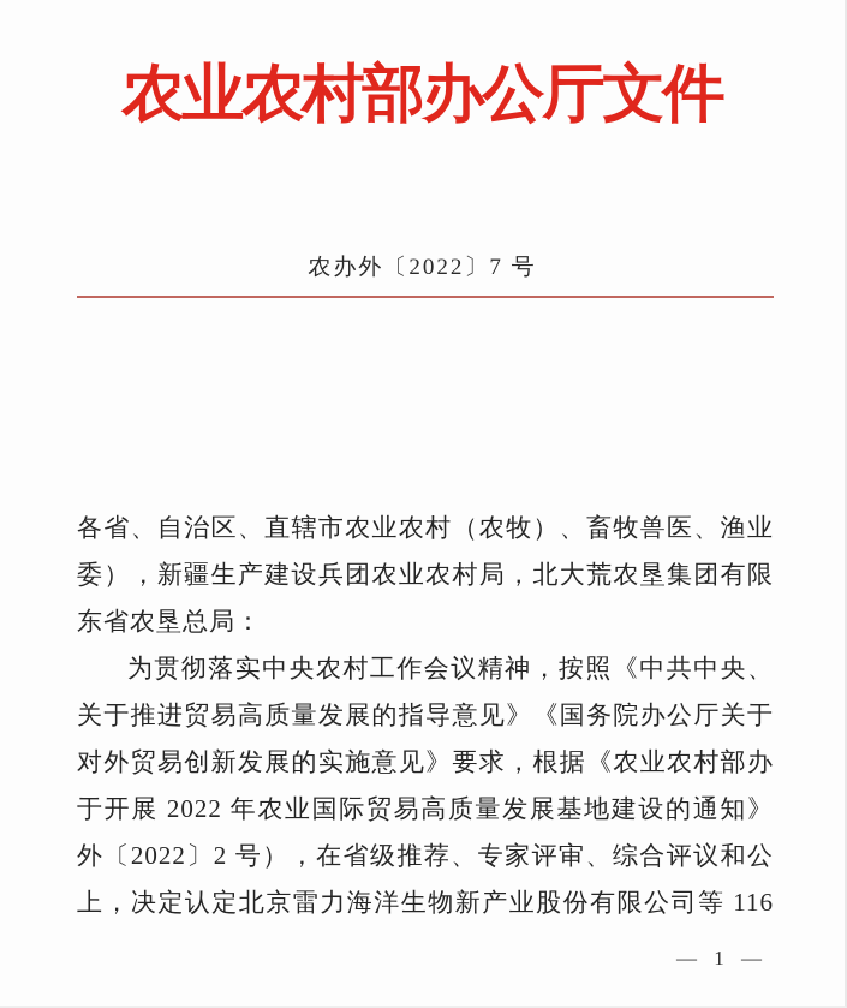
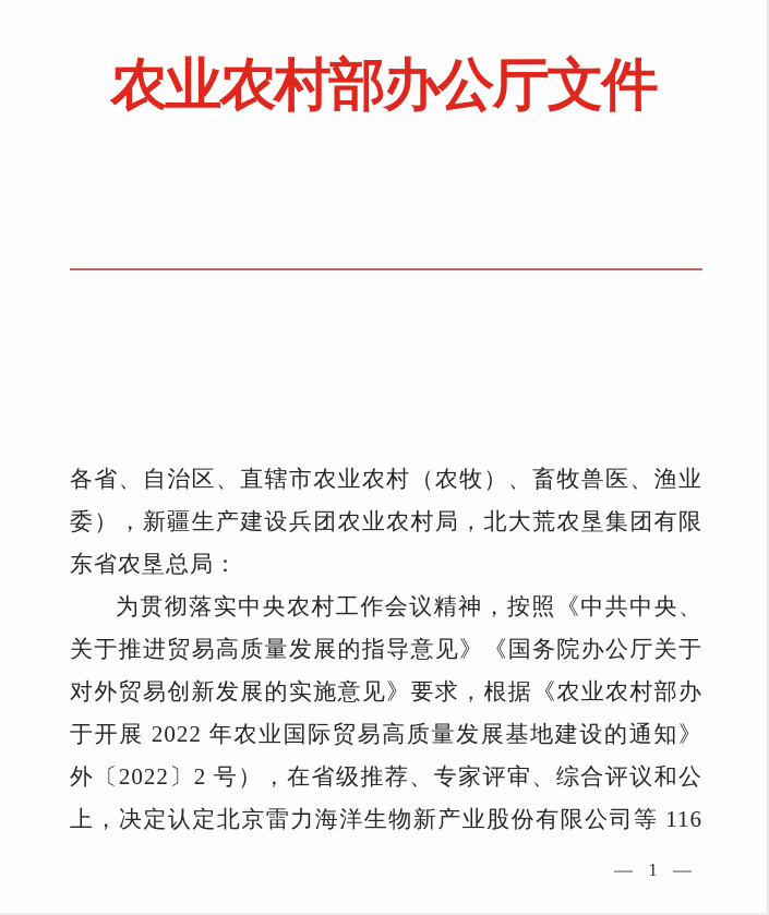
  农业农村部办公厅文件
- 农办外〔2022〕7 号
  各省、自治区、直辖市农业农村（农牧）、畜牧兽医、渔业
  委），新疆生产建设兵团农业农村局，北大荒农垦集团有限
  东省农垦总局：
  为贯彻落实中央农村工作会议精神，按照《中共中央、
  关于推进贸易高质量发展的指导意见》《国务院办公厅关于
  对外贸易创新发展的实施意见》要求，根据《农业农村部办
  于开展 2022 年农业国际贸易高质量发展基地建设的通知》
  外〔2022〕2 号），在省级推荐、专家评审、综合评议和公
  上，决定认定北京雷力海洋生物新产业股份有限公司等 116
  — 1 —
